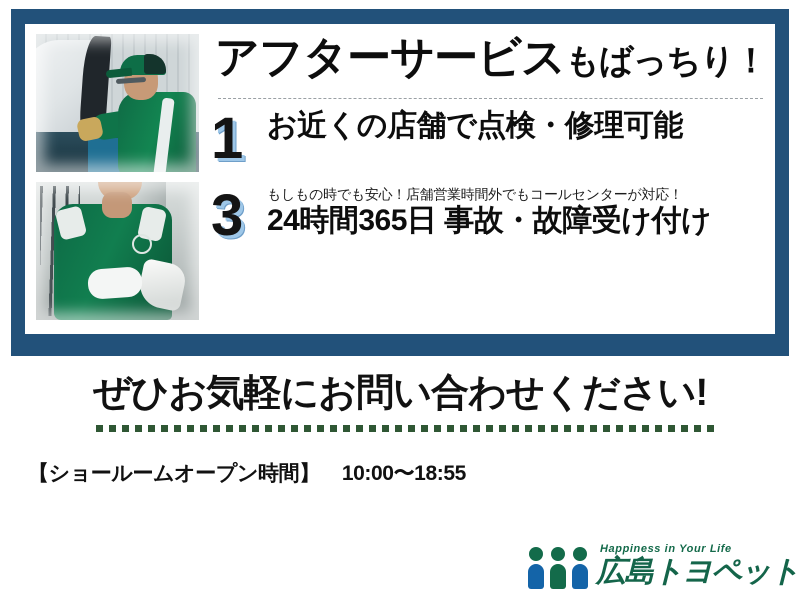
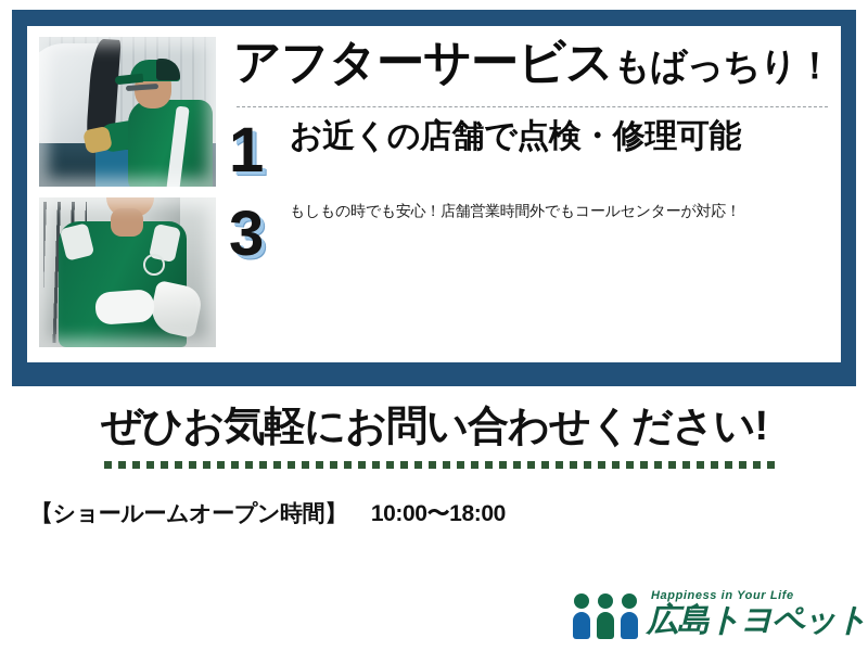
  アフターサービスもばっちり！
  1
  お近くの店舗で点検・修理可能
  3
  もしもの時でも安心！店舗営業時間外でもコールセンターが対応！
- 24時間365日 事故・故障受け付け
  ぜひお気軽にお問い合わせください!
- 【ショールームオープン時間】 10:00〜18:55
+ 【ショールームオープン時間】 10:00〜18:00
  Happiness in Your Life
  広島トヨペット
